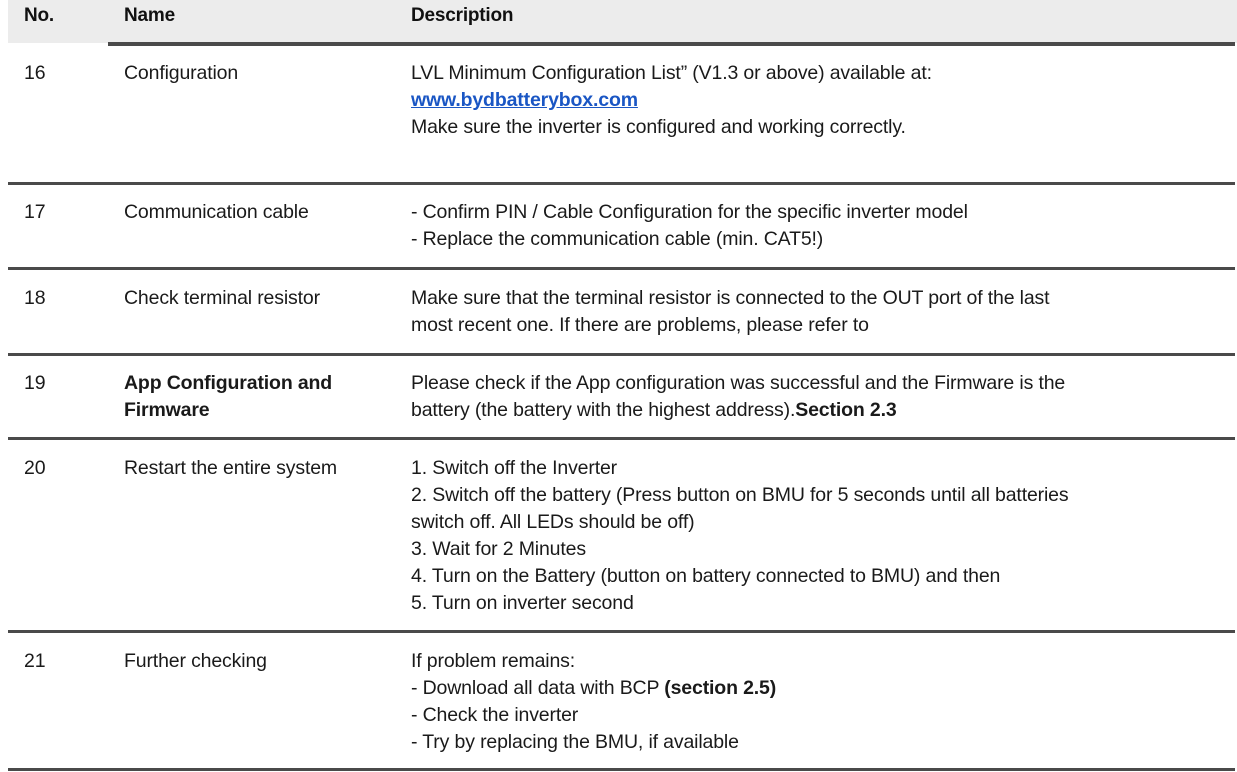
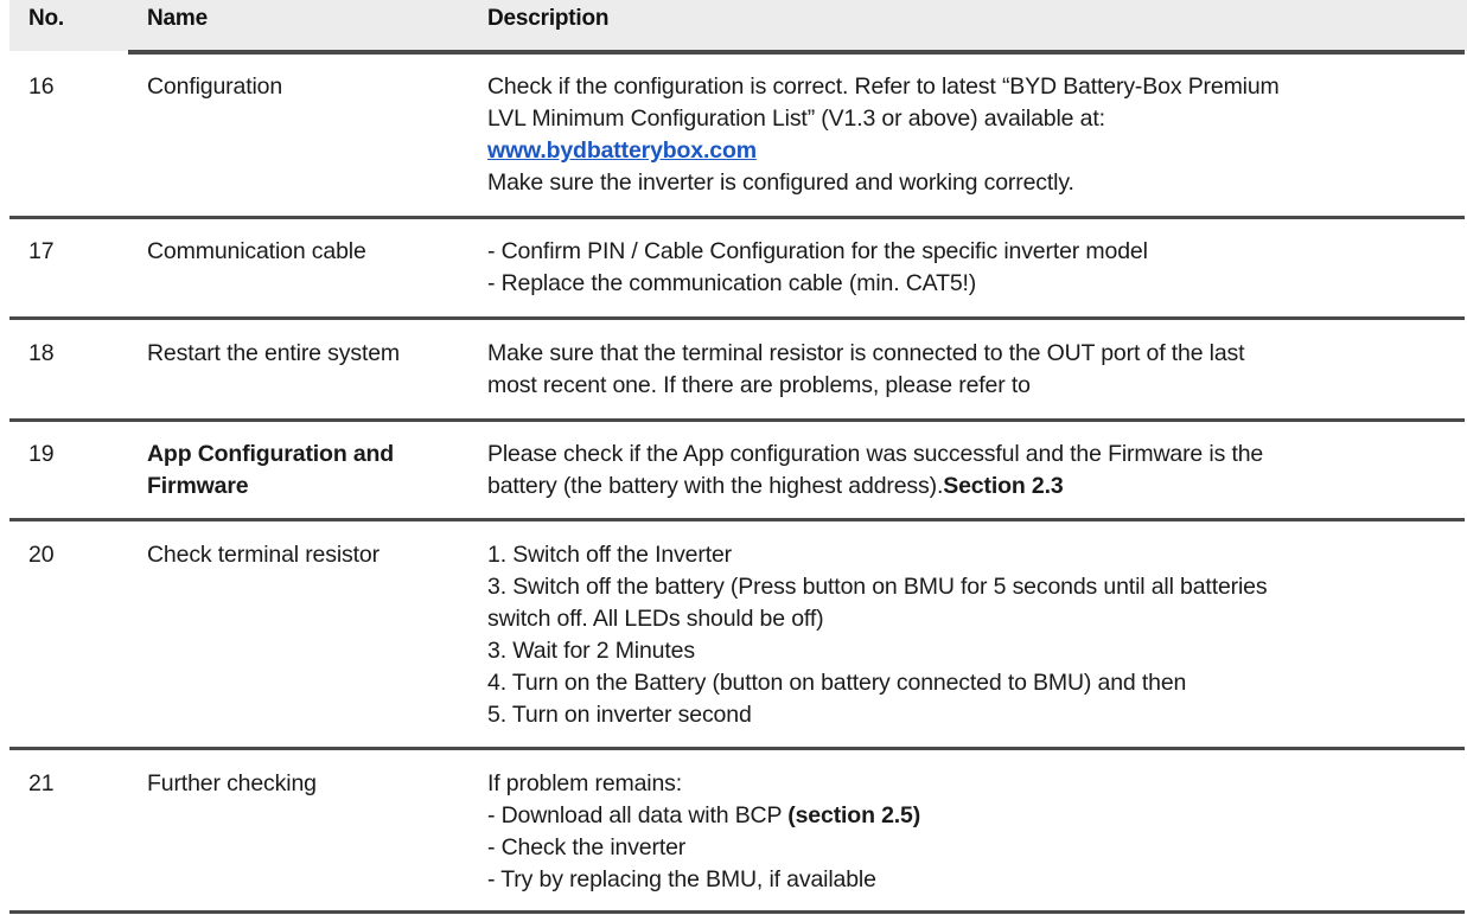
  No.
  Name
  Description
  16
  Configuration
+ Check if the configuration is correct. Refer to latest “BYD Battery-Box Premium
  LVL Minimum Configuration List” (V1.3 or above) available at:
  www.bydbatterybox.com
  Make sure the inverter is configured and working correctly.
  17
  Communication cable
  - Confirm PIN / Cable Configuration for the specific inverter model
  - Replace the communication cable (min. CAT5!)
  18
- Check terminal resistor
+ Restart the entire system
  Make sure that the terminal resistor is connected to the OUT port of the last
  most recent one. If there are problems, please refer to
  19
  App Configuration and
  Firmware
  Please check if the App configuration was successful and the Firmware is the
  battery (the battery with the highest address).Section 2.3
  20
- Restart the entire system
+ Check terminal resistor
  1. Switch off the Inverter
- 2. Switch off the battery (Press button on BMU for 5 seconds until all batteries
+ 3. Switch off the battery (Press button on BMU for 5 seconds until all batteries
  switch off. All LEDs should be off)
  3. Wait for 2 Minutes
  4. Turn on the Battery (button on battery connected to BMU) and then
  5. Turn on inverter second
  21
  Further checking
  If problem remains:
  - Download all data with BCP (section 2.5)
  - Check the inverter
  - Try by replacing the BMU, if available
